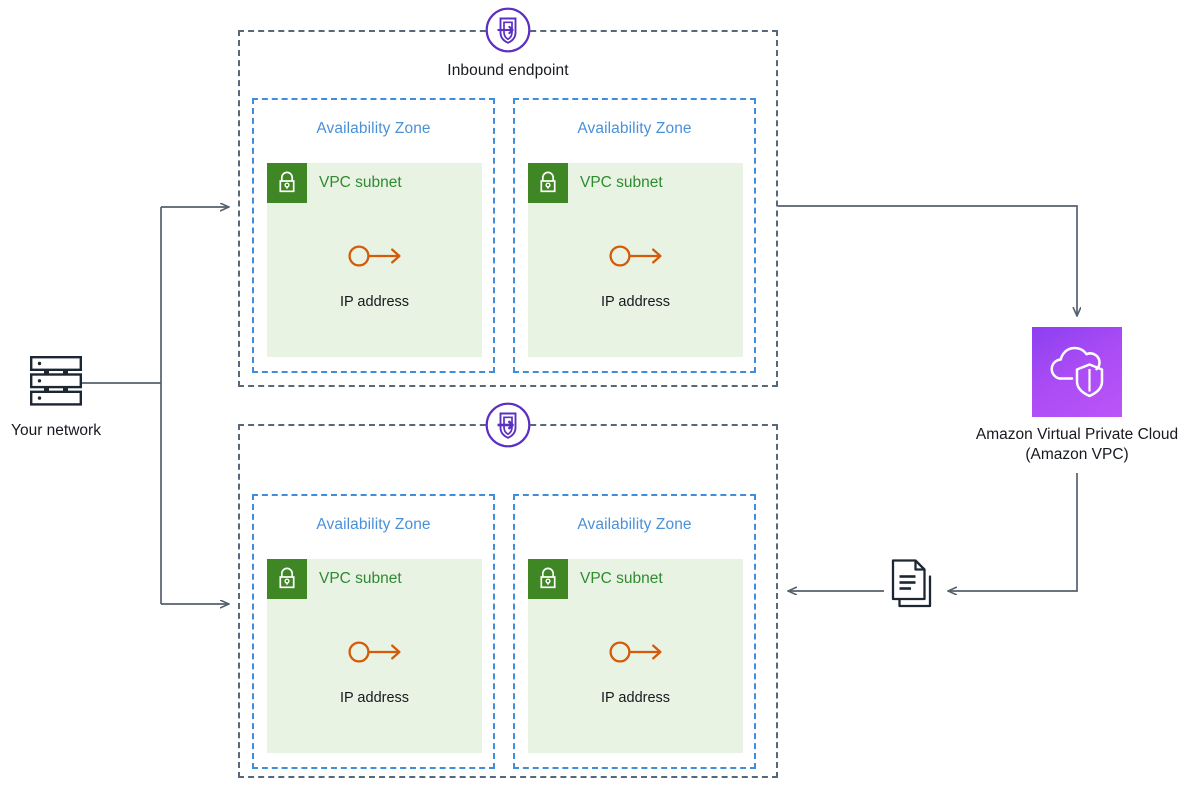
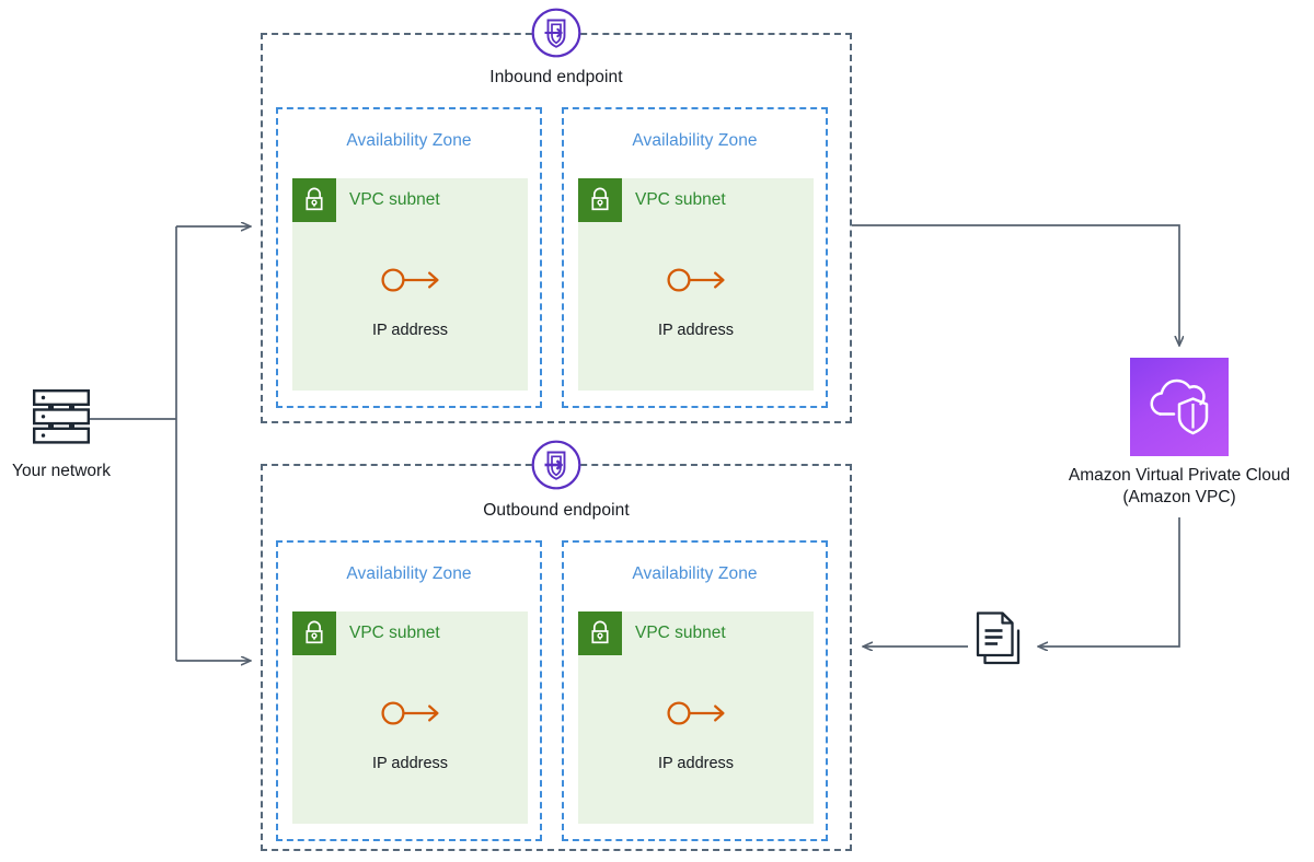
  Your network
  Inbound endpoint
  Availability Zone
  VPC subnet
  IP address
  Availability Zone
  VPC subnet
  IP address
+ Outbound endpoint
  Availability Zone
  VPC subnet
  IP address
  Availability Zone
  VPC subnet
  IP address
  Amazon Virtual Private Cloud
  (Amazon VPC)
